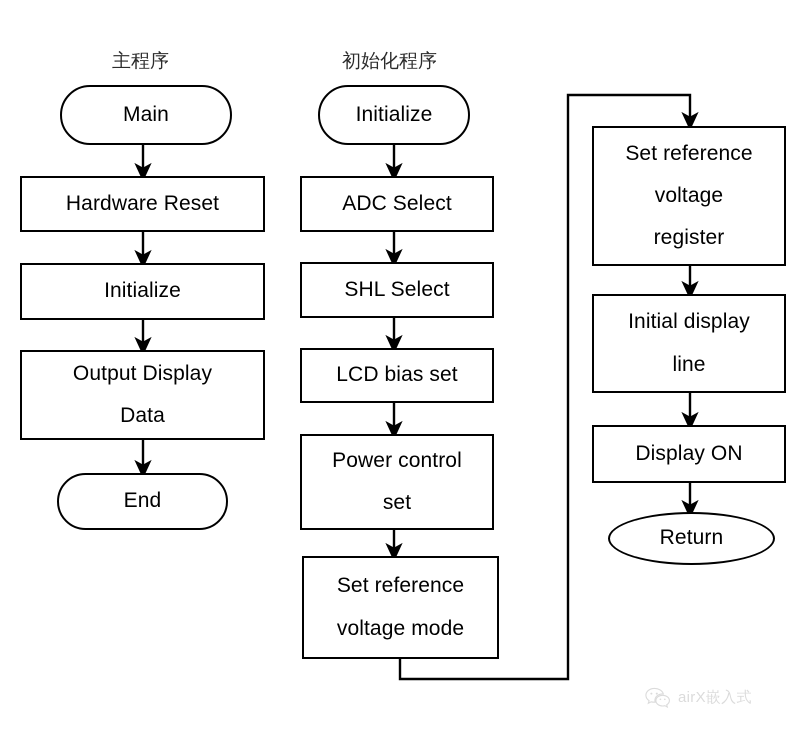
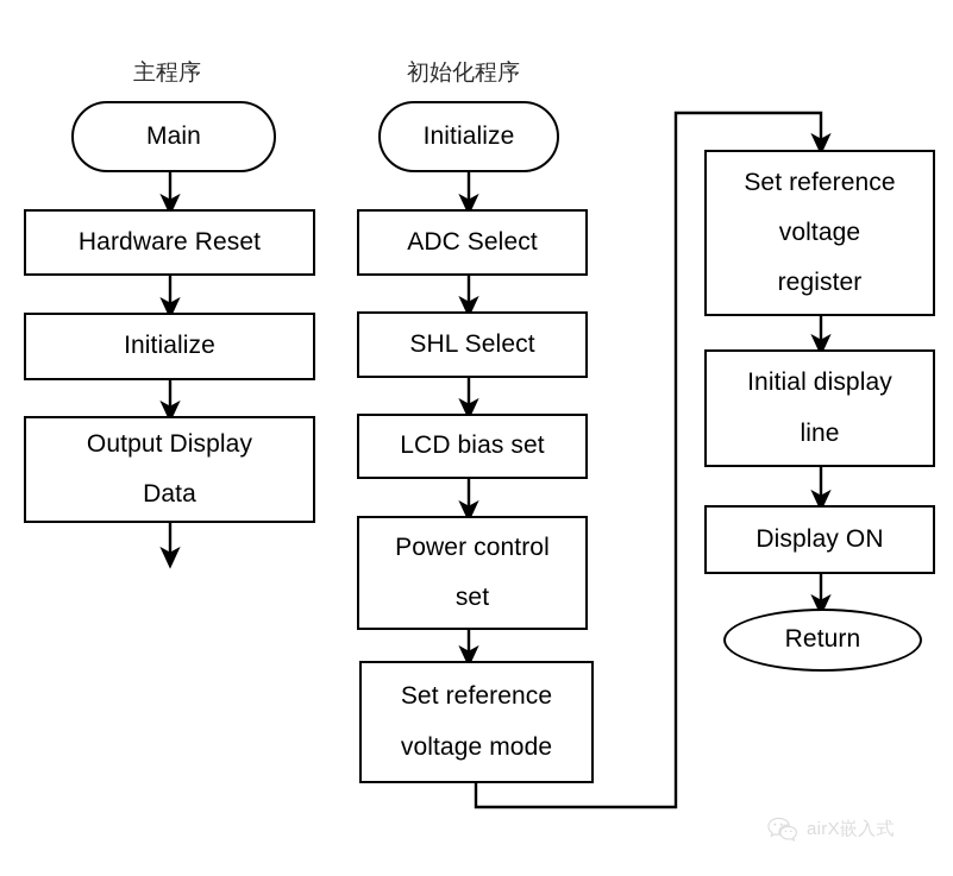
  主程序
  初始化程序
  Main
  Hardware Reset
  Initialize
  Output Display
  Data
- End
  Initialize
  ADC Select
  SHL Select
  LCD bias set
  Power control
  set
  Set reference
  voltage mode
  Set reference
  voltage
  register
  Initial display
  line
  Display ON
  Return
  airX嵌入式
